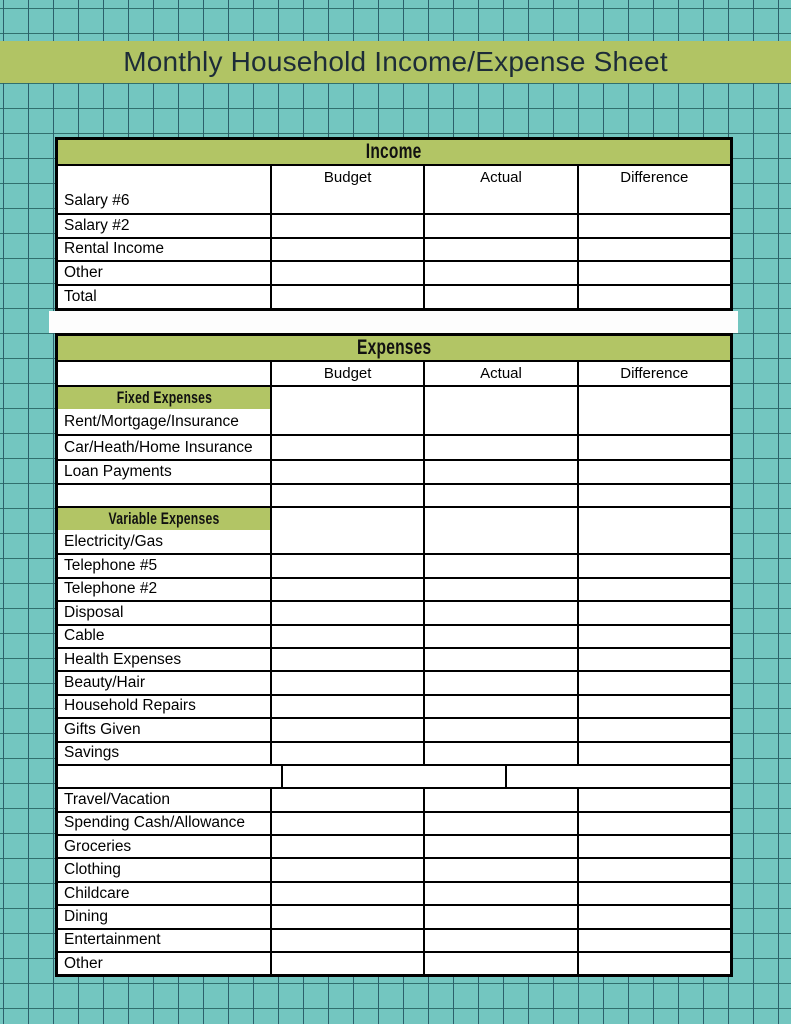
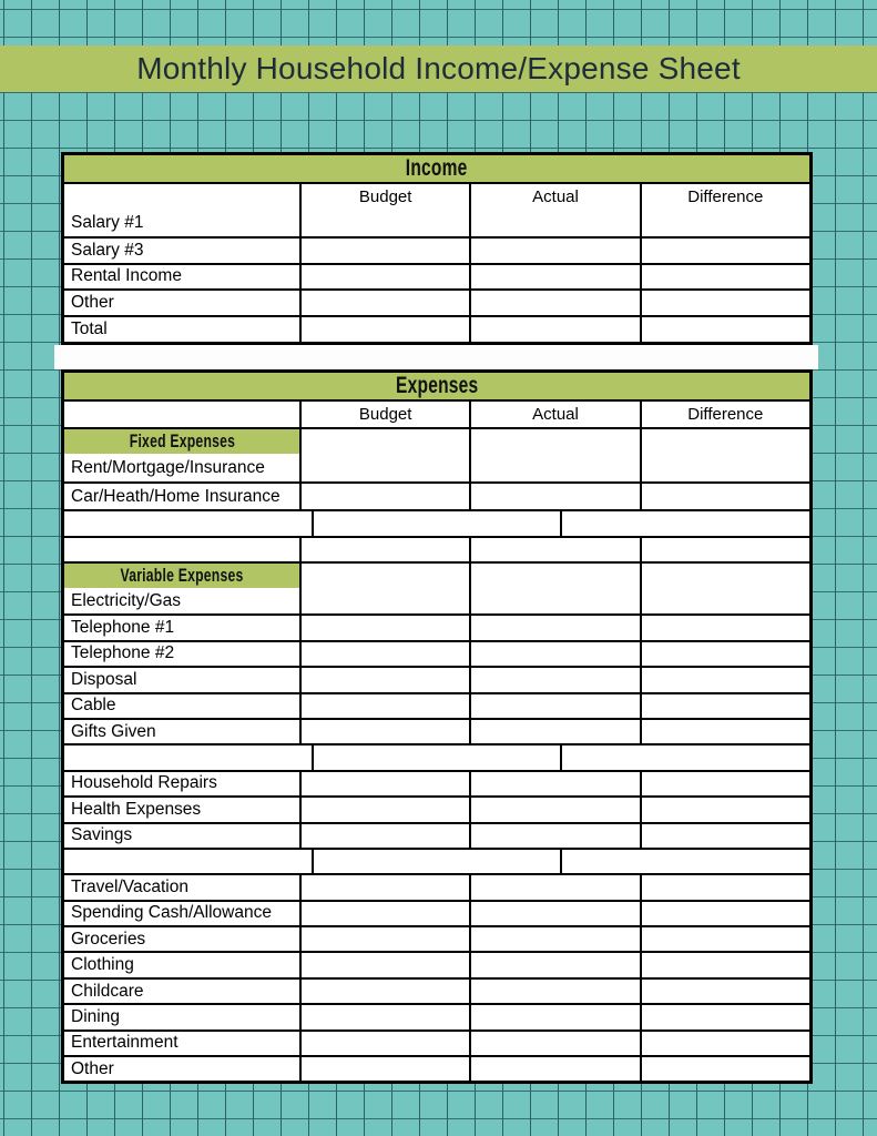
  Monthly Household Income/Expense Sheet
  Income
  Budget
  Actual
  Difference
- Salary #6
+ Salary #1
- Salary #2
+ Salary #3
  Rental Income
  Other
  Total
  Expenses
  Budget
  Actual
  Difference
  Fixed Expenses
  Rent/Mortgage/Insurance
  Car/Heath/Home Insurance
- Loan Payments
  Variable Expenses
  Electricity/Gas
- Telephone #5
+ Telephone #1
  Telephone #2
  Disposal
  Cable
- Health Expenses
+ Gifts Given
- Beauty/Hair
  Household Repairs
- Gifts Given
+ Health Expenses
  Savings
  Travel/Vacation
  Spending Cash/Allowance
  Groceries
  Clothing
  Childcare
  Dining
  Entertainment
  Other
